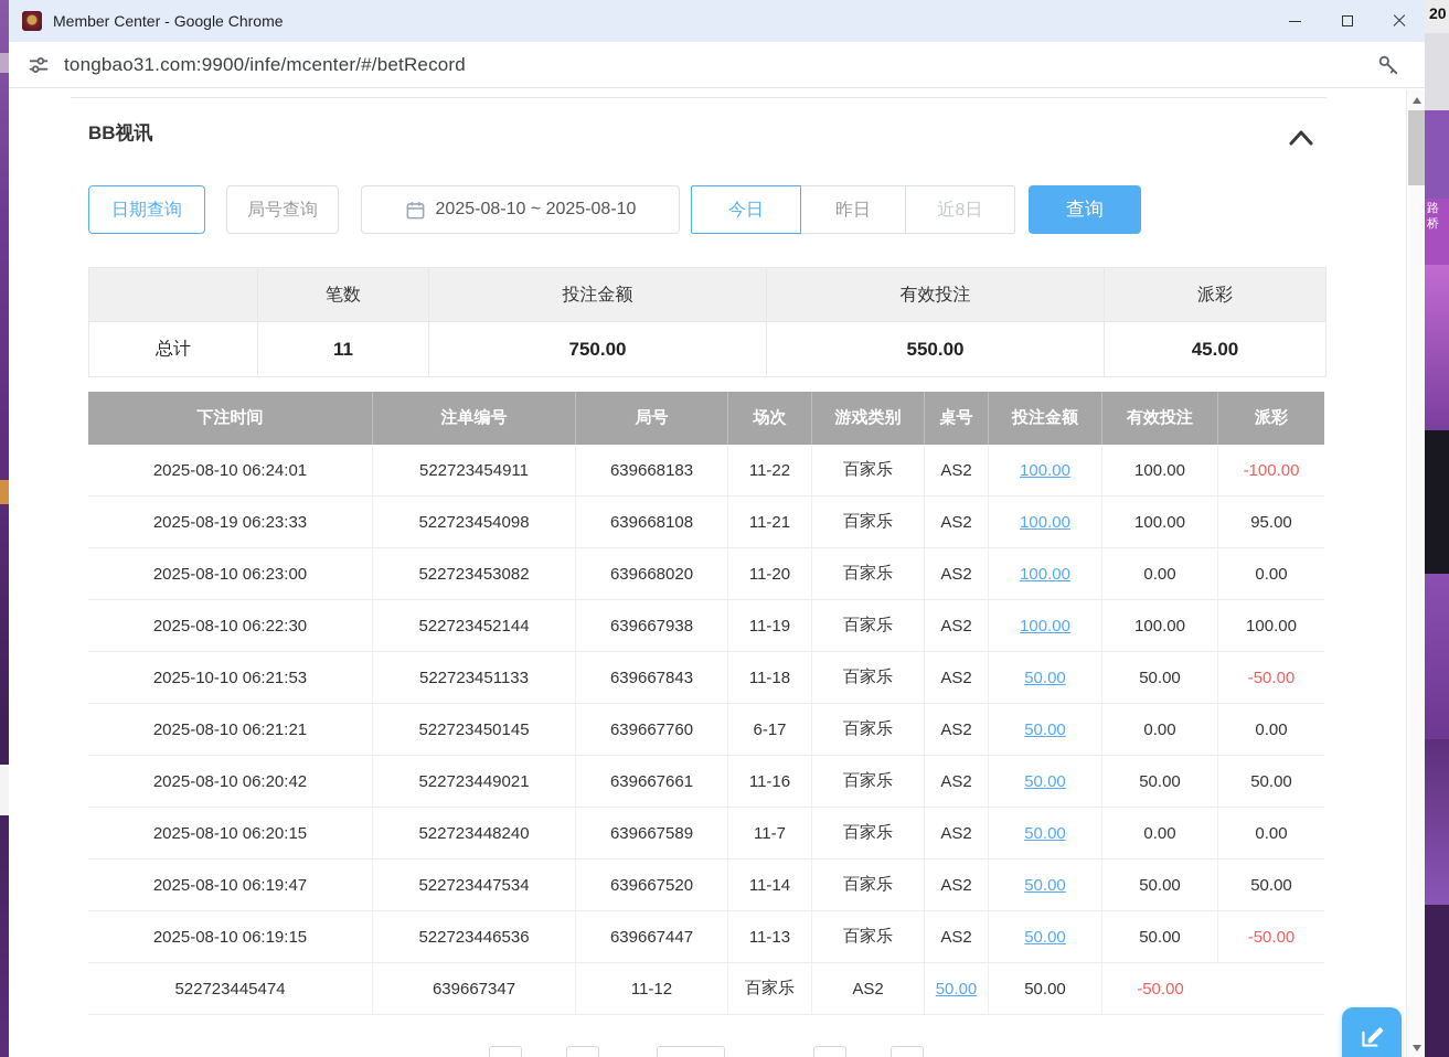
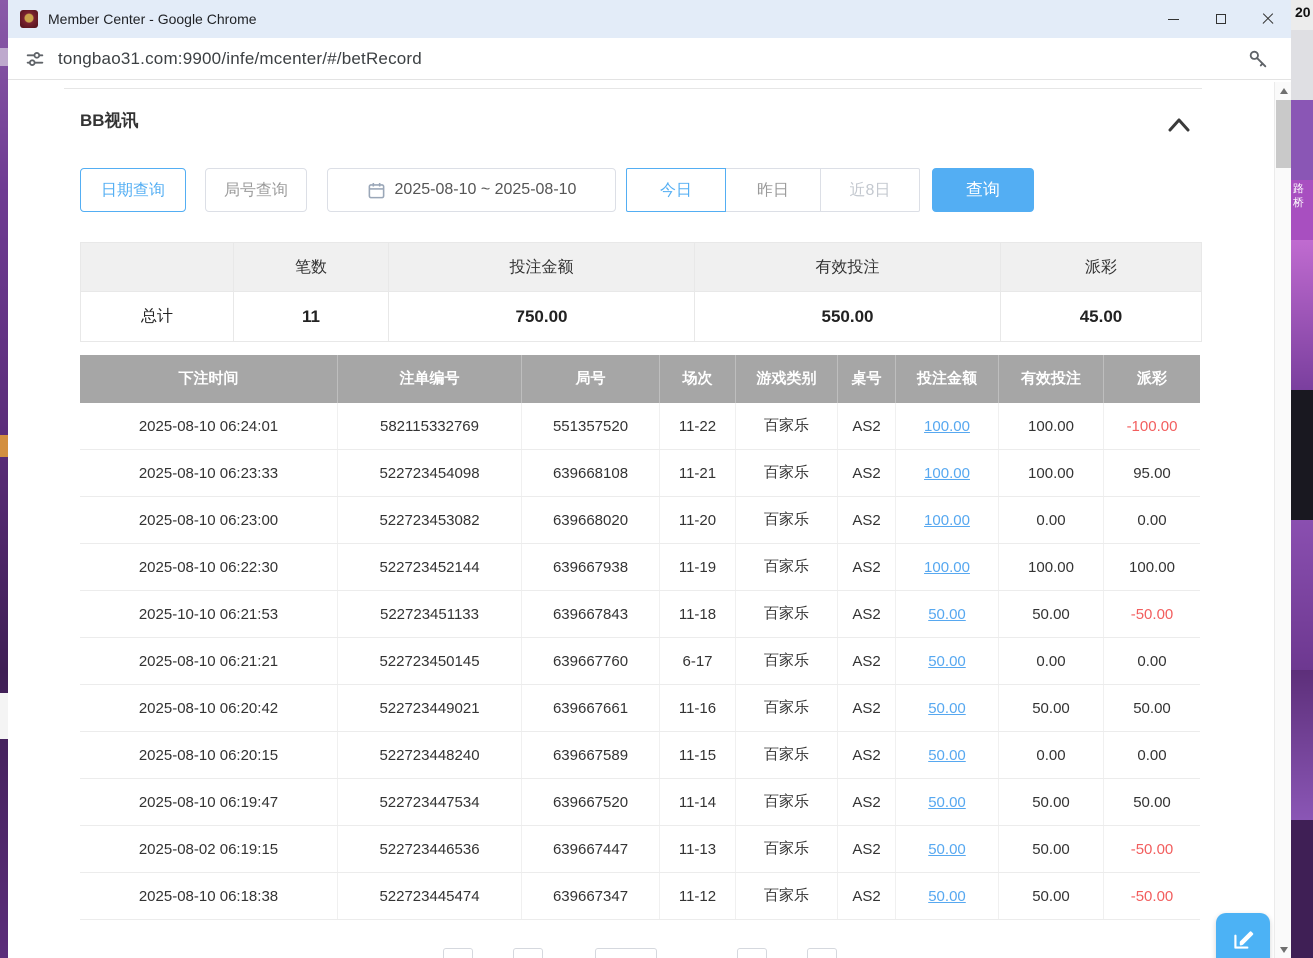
  20
  路桥
  Member Center - Google Chrome
  tongbao31.com:9900/infe/mcenter/#/betRecord
  BB视讯
  日期查询
  局号查询
  2025-08-10 ~ 2025-08-10
  今日
  昨日
  近8日
  查询
  笔数
  投注金额
  有效投注
  派彩
  总计
  11
  750.00
  550.00
  45.00
  下注时间
  注单编号
  局号
  场次
  游戏类别
  桌号
  投注金额
  有效投注
  派彩
  2025-08-10 06:24:01
- 522723454911
+ 582115332769
- 639668183
+ 551357520
  11-22
  百家乐
  AS2
  100.00
  100.00
  -100.00
- 2025-08-19 06:23:33
+ 2025-08-10 06:23:33
  522723454098
  639668108
  11-21
  百家乐
  AS2
  100.00
  100.00
  95.00
  2025-08-10 06:23:00
  522723453082
  639668020
  11-20
  百家乐
  AS2
  100.00
  0.00
  0.00
  2025-08-10 06:22:30
  522723452144
  639667938
  11-19
  百家乐
  AS2
  100.00
  100.00
  100.00
  2025-10-10 06:21:53
  522723451133
  639667843
  11-18
  百家乐
  AS2
  50.00
  50.00
  -50.00
  2025-08-10 06:21:21
  522723450145
  639667760
  6-17
  百家乐
  AS2
  50.00
  0.00
  0.00
  2025-08-10 06:20:42
  522723449021
  639667661
  11-16
  百家乐
  AS2
  50.00
  50.00
  50.00
  2025-08-10 06:20:15
  522723448240
  639667589
- 11-7
+ 11-15
  百家乐
  AS2
  50.00
  0.00
  0.00
  2025-08-10 06:19:47
  522723447534
  639667520
  11-14
  百家乐
  AS2
  50.00
  50.00
  50.00
- 2025-08-10 06:19:15
+ 2025-08-02 06:19:15
  522723446536
  639667447
  11-13
  百家乐
  AS2
  50.00
  50.00
  -50.00
+ 2025-08-10 06:18:38
  522723445474
  639667347
  11-12
  百家乐
  AS2
  50.00
  50.00
  -50.00
